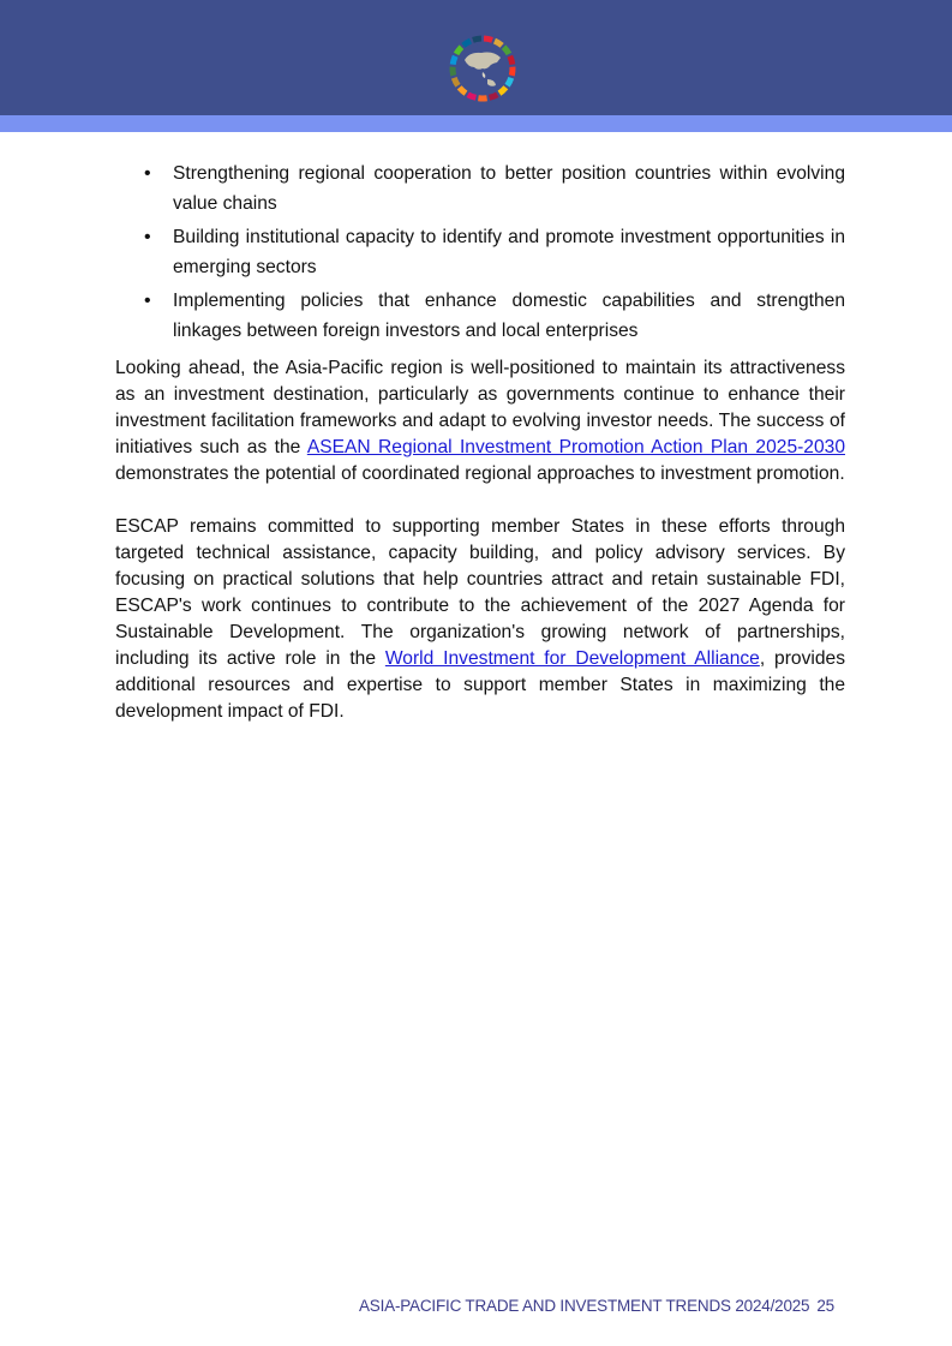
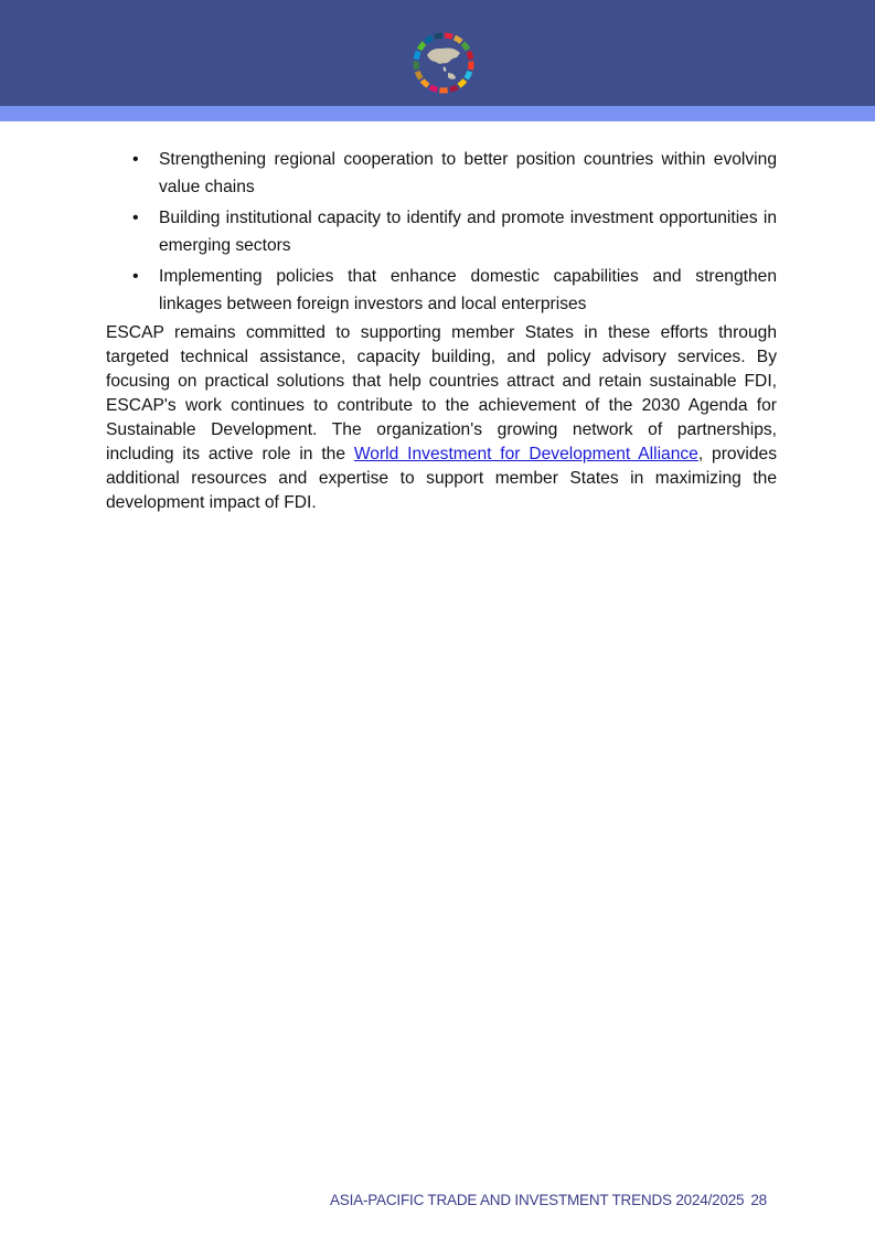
  •
  Strengthening regional cooperation to better position countries within evolving value chains
  •
  Building institutional capacity to identify and promote investment opportunities in emerging sectors
  •
  Implementing policies that enhance domestic capabilities and strengthen linkages between foreign investors and local enterprises
- Looking ahead, the Asia-Pacific region is well-positioned to maintain its attractiveness as an investment destination, particularly as governments continue to enhance their investment facilitation frameworks and adapt to evolving investor needs. The success of initiatives such as the ASEAN Regional Investment Promotion Action Plan 2025-2030 demonstrates the potential of coordinated regional approaches to investment promotion.
- ESCAP remains committed to supporting member States in these efforts through targeted technical assistance, capacity building, and policy advisory services. By focusing on practical solutions that help countries attract and retain sustainable FDI, ESCAP's work continues to contribute to the achievement of the 2027 Agenda for Sustainable Development. The organization's growing network of partnerships, including its active role in the World Investment for Development Alliance, provides additional resources and expertise to support member States in maximizing the development impact of FDI.
+ ESCAP remains committed to supporting member States in these efforts through targeted technical assistance, capacity building, and policy advisory services. By focusing on practical solutions that help countries attract and retain sustainable FDI, ESCAP's work continues to contribute to the achievement of the 2030 Agenda for Sustainable Development. The organization's growing network of partnerships, including its active role in the World Investment for Development Alliance, provides additional resources and expertise to support member States in maximizing the development impact of FDI.
- ASIA-PACIFIC TRADE AND INVESTMENT TRENDS 2024/2025 25
+ ASIA-PACIFIC TRADE AND INVESTMENT TRENDS 2024/2025 28
